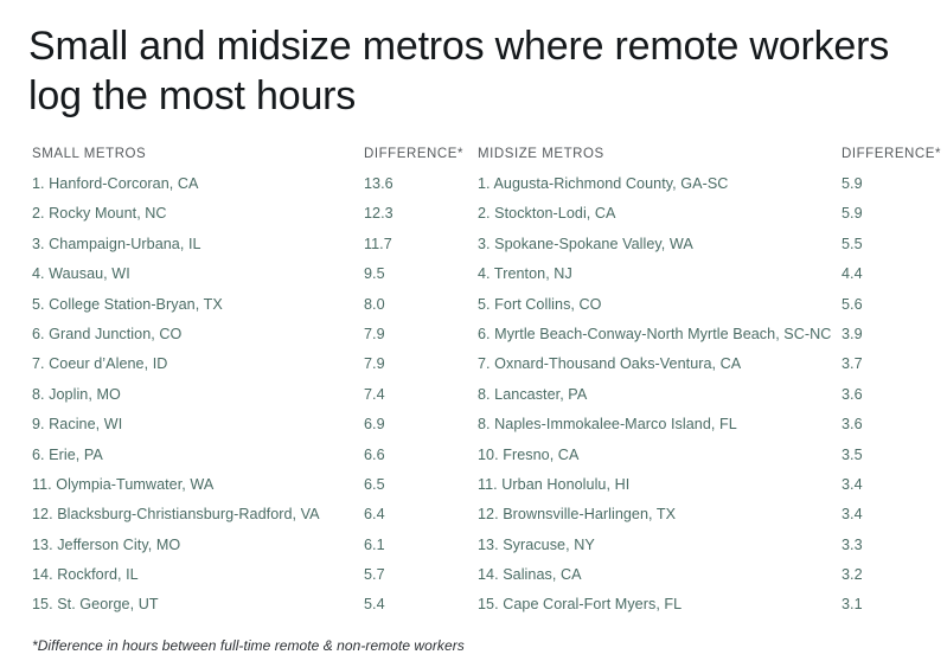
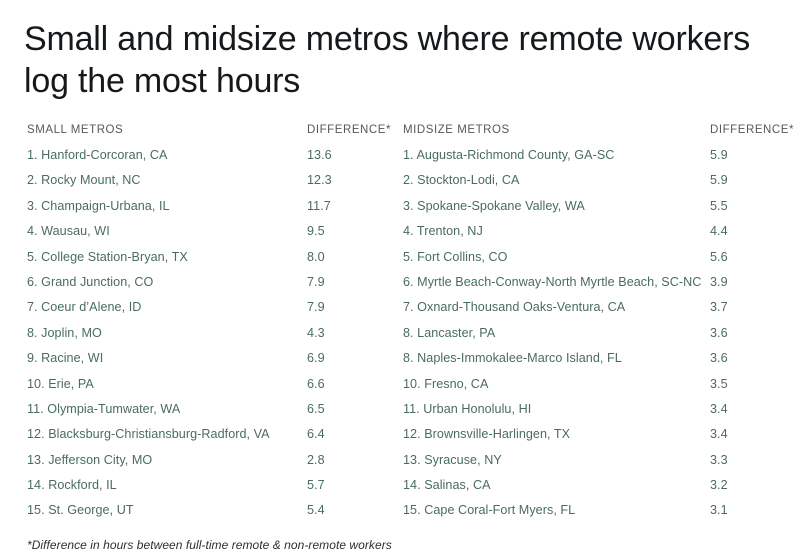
  Small and midsize metros where remote workers log the most hours
  SMALL METROS
  DIFFERENCE*
  1. Hanford-Corcoran, CA
  13.6
  2. Rocky Mount, NC
  12.3
  3. Champaign-Urbana, IL
  11.7
  4. Wausau, WI
  9.5
  5. College Station-Bryan, TX
  8.0
  6. Grand Junction, CO
  7.9
  7. Coeur d’Alene, ID
  7.9
  8. Joplin, MO
- 7.4
+ 4.3
  9. Racine, WI
  6.9
- 6. Erie, PA
+ 10. Erie, PA
  6.6
  11. Olympia-Tumwater, WA
  6.5
  12. Blacksburg-Christiansburg-Radford, VA
  6.4
  13. Jefferson City, MO
- 6.1
+ 2.8
  14. Rockford, IL
  5.7
  15. St. George, UT
  5.4
  MIDSIZE METROS
  DIFFERENCE*
  1. Augusta-Richmond County, GA-SC
  5.9
  2. Stockton-Lodi, CA
  5.9
  3. Spokane-Spokane Valley, WA
  5.5
  4. Trenton, NJ
  4.4
  5. Fort Collins, CO
  5.6
  6. Myrtle Beach-Conway-North Myrtle Beach, SC-NC
  3.9
  7. Oxnard-Thousand Oaks-Ventura, CA
  3.7
  8. Lancaster, PA
  3.6
  8. Naples-Immokalee-Marco Island, FL
  3.6
  10. Fresno, CA
  3.5
  11. Urban Honolulu, HI
  3.4
  12. Brownsville-Harlingen, TX
  3.4
  13. Syracuse, NY
  3.3
  14. Salinas, CA
  3.2
  15. Cape Coral-Fort Myers, FL
  3.1
  *Difference in hours between full-time remote & non-remote workers
